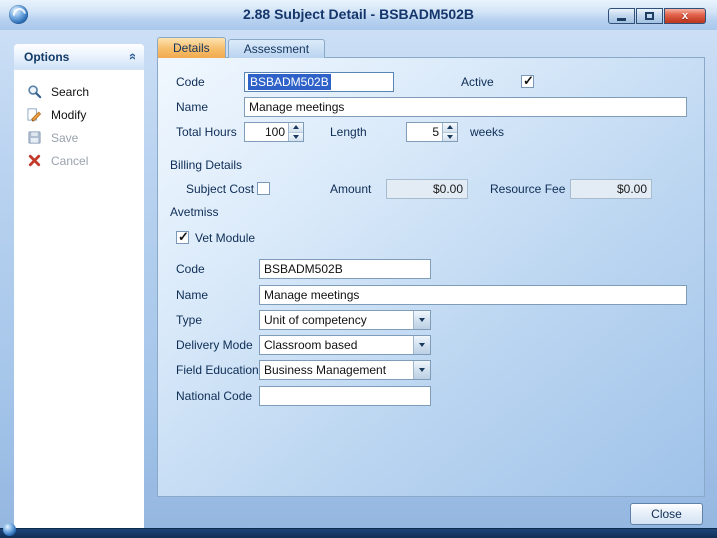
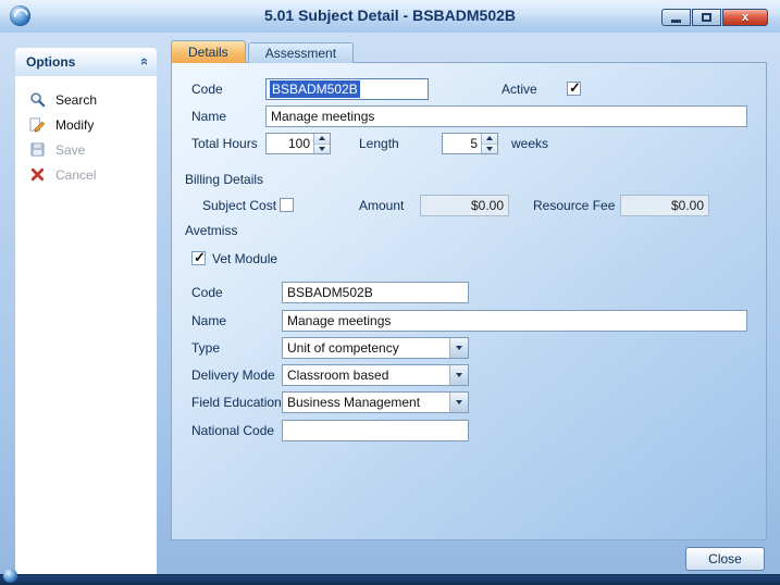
- 2.88 Subject Detail - BSBADM502B
+ 5.01 Subject Detail - BSBADM502B
  x
  Options
  Search
  Modify
  Save
  Cancel
  Details
  Assessment
  Code
  BSBADM502B
  Active
  Name
  Manage meetings
  Total Hours
  100
  Length
  5
  weeks
  Billing Details
  Subject Cost
  Amount
  $0.00
  Resource Fee
  $0.00
  Avetmiss
  Vet Module
  Code
  BSBADM502B
  Name
  Manage meetings
  Type
  Unit of competency
  Delivery Mode
  Classroom based
  Field Education
  Business Management
  National Code
  Close
